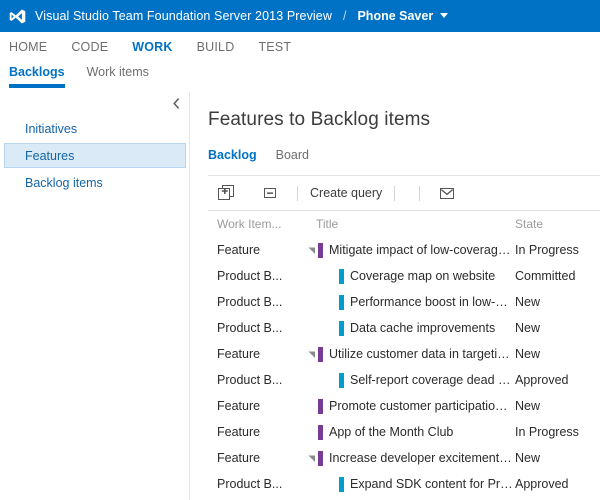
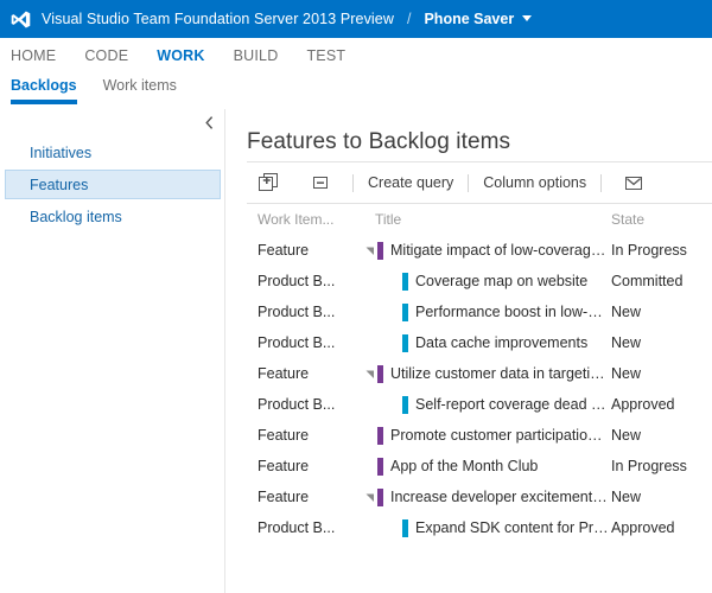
  Visual Studio Team Foundation Server 2013 Preview
  /
  Phone Saver
  HOME
  CODE
  WORK
  BUILD
  TEST
  Backlogs
  Work items
  Initiatives
  Features
  Backlog items
  Features to Backlog items
- Backlog
- Board
  Create query
+ Column options
  Work Item...
  Title
  State
  Feature
  Mitigate impact of low-coverage a
  In Progress
  Product B...
  Coverage map on website
  Committed
  Product B...
  Performance boost in low-ban
  New
  Product B...
  Data cache improvements
  New
  Feature
  Utilize customer data in targeting
  New
  Product B...
  Self-report coverage dead zo
  Approved
  Feature
  Promote customer participation w
  New
  Feature
  App of the Month Club
  In Progress
  Feature
  Increase developer excitement wi
  New
  Product B...
  Expand SDK content for Prem
  Approved
